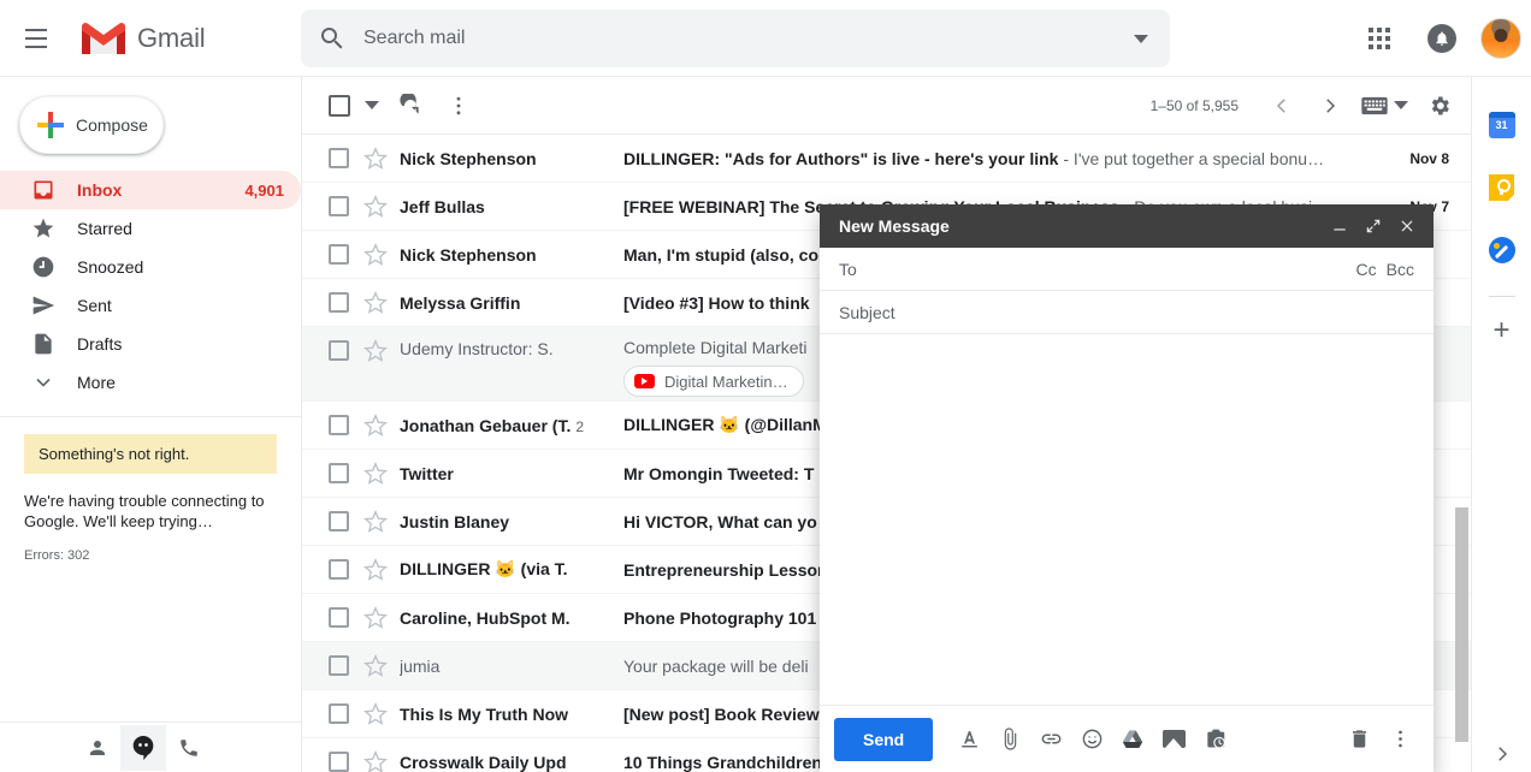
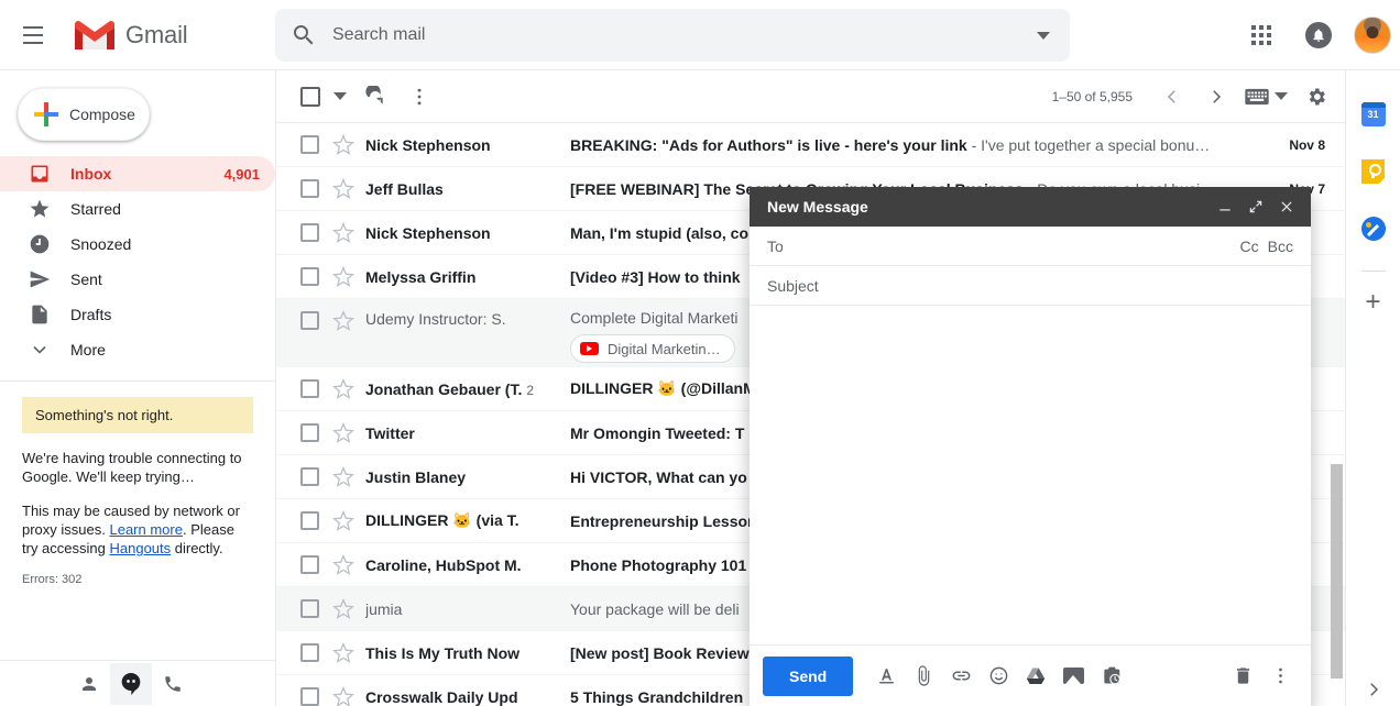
  Gmail
  Search mail
  Compose
  Inbox
  4,901
  Starred
  Snoozed
  Sent
  Drafts
  More
  Something's not right.
  We're having trouble connecting to Google. We'll keep trying…
+ This may be caused by network or proxy issues. Learn more. Please try accessing Hangouts directly.
  Errors: 302
  1–50 of 5,955
  Nick Stephenson
- DILLINGER: "Ads for Authors" is live - here's your link - I've put together a special bonu…
+ BREAKING: "Ads for Authors" is live - here's your link - I've put together a special bonu…
  Nov 8
  Jeff Bullas
  Nick Stephenson
  Man, I'm stupid (also, co
  Melyssa Griffin
  [Video #3] How to think
  Udemy Instructor: S.
  Complete Digital Marketi
  Digital Marketin…
  Jonathan Gebauer (T. 2
  DILLINGER 🐱 (@Dillan
  Twitter
  Mr Omongin Tweeted: T
  Justin Blaney
  Hi VICTOR, What can yo
  DILLINGER 🐱 (via T.
  Entrepreneurship Lesso
  Caroline, HubSpot M.
  Phone Photography 101
  jumia
  Your package will be deli
  This Is My Truth Now
  [New post] Book Review
  Crosswalk Daily Upd
- 10 Things Grandchildren
+ 5 Things Grandchildren
  31
  +
  New Message
  To
  Cc Bcc
  Subject
  Send
